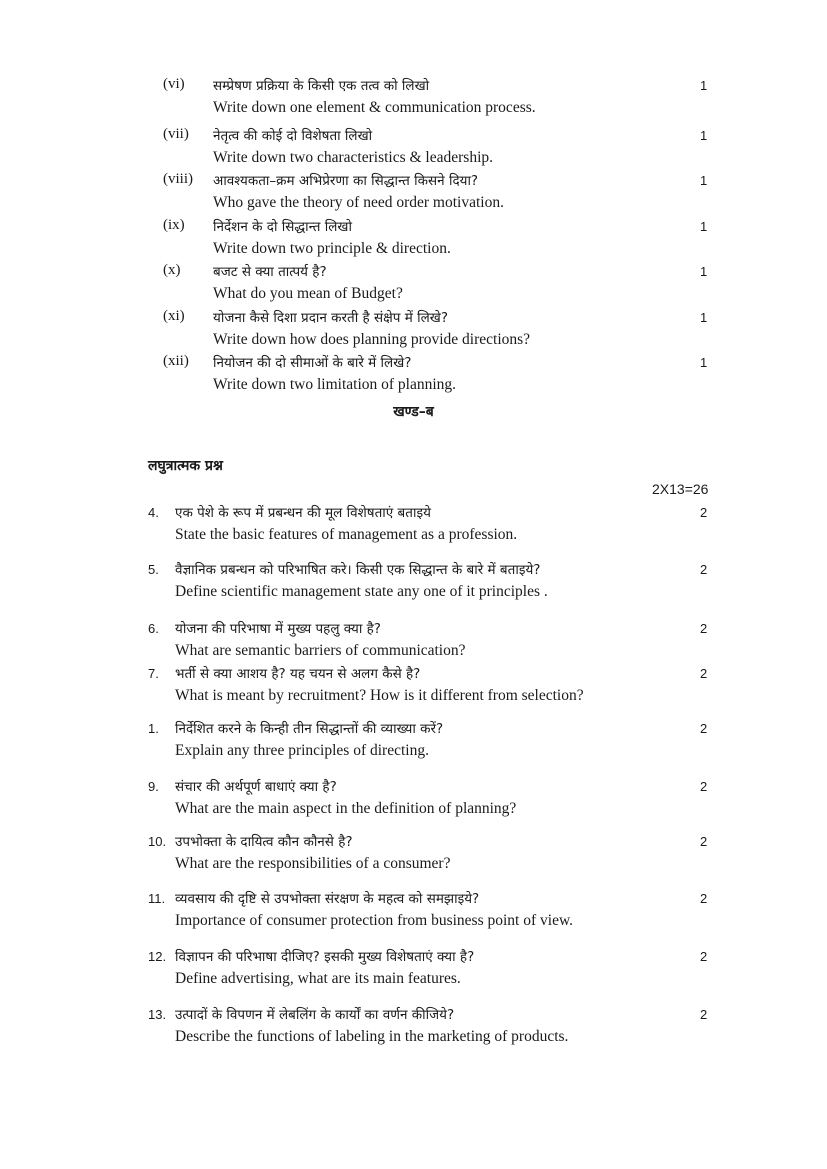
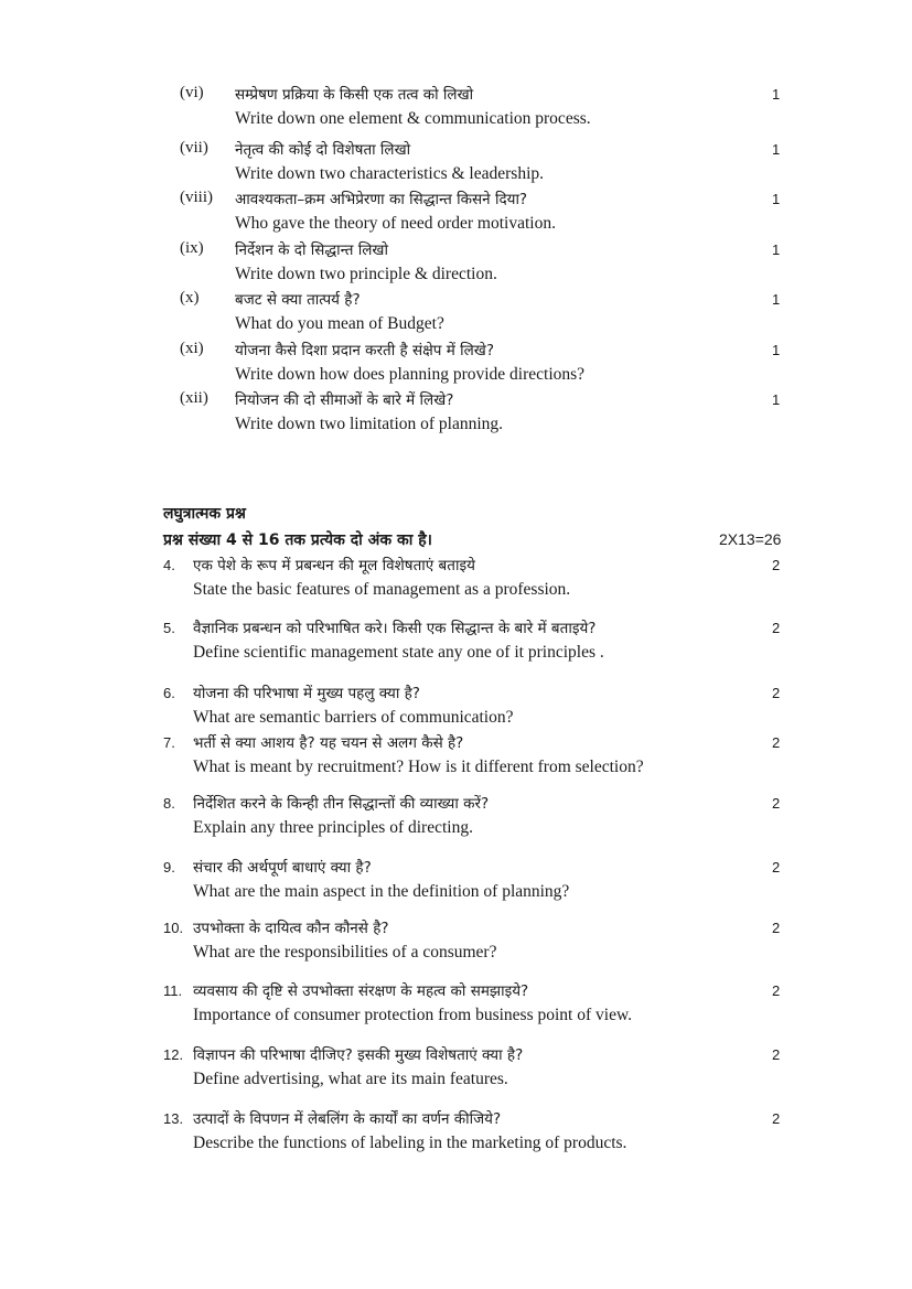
  (vi)
  सम्प्रेषण प्रक्रिया के किसी एक तत्व को लिखो
  1
  Write down one element & communication process.
  (vii)
  नेतृत्व की कोई दो विशेषता लिखो
  1
  Write down two characteristics & leadership.
  (viii)
  आवश्यकता–क्रम अभिप्रेरणा का सिद्धान्त किसने दिया?
  1
  Who gave the theory of need order motivation.
  (ix)
  निर्देशन के दो सिद्धान्त लिखो
  1
  Write down two principle & direction.
  (x)
  बजट से क्या तात्पर्य है?
  1
  What do you mean of Budget?
  (xi)
  योजना कैसे दिशा प्रदान करती है संक्षेप में लिखे?
  1
  Write down how does planning provide directions?
  (xii)
  नियोजन की दो सीमाओं के बारे में लिखे?
  1
  Write down two limitation of planning.
- खण्ड–ब
  लघुत्रात्मक प्रश्न
+ प्रश्न संख्या 4 से 16 तक प्रत्येक दो अंक का है।
  2X13=26
  4.
  एक पेशे के रूप में प्रबन्धन की मूल विशेषताएं बताइये
  2
  State the basic features of management as a profession.
  5.
  वैज्ञानिक प्रबन्धन को परिभाषित करे। किसी एक सिद्धान्त के बारे में बताइये?
  2
  Define scientific management state any one of it principles .
  6.
  योजना की परिभाषा में मुख्य पहलु क्या है?
  2
  What are semantic barriers of communication?
  7.
  भर्ती से क्या आशय है? यह चयन से अलग कैसे है?
  2
  What is meant by recruitment? How is it different from selection?
- 1.
+ 8.
  निर्देशित करने के किन्ही तीन सिद्धान्तों की व्याख्या करें?
  2
  Explain any three principles of directing.
  9.
  संचार की अर्थपूर्ण बाधाएं क्या है?
  2
  What are the main aspect in the definition of planning?
  10.
  उपभोक्ता के दायित्व कौन कौनसे है?
  2
  What are the responsibilities of a consumer?
  11.
  व्यवसाय की दृष्टि से उपभोक्ता संरक्षण के महत्व को समझाइये?
  2
  Importance of consumer protection from business point of view.
  12.
  विज्ञापन की परिभाषा दीजिए? इसकी मुख्य विशेषताएं क्या है?
  2
  Define advertising, what are its main features.
  13.
  उत्पादों के विपणन में लेबलिंग के कार्यों का वर्णन कीजिये?
  2
  Describe the functions of labeling in the marketing of products.
